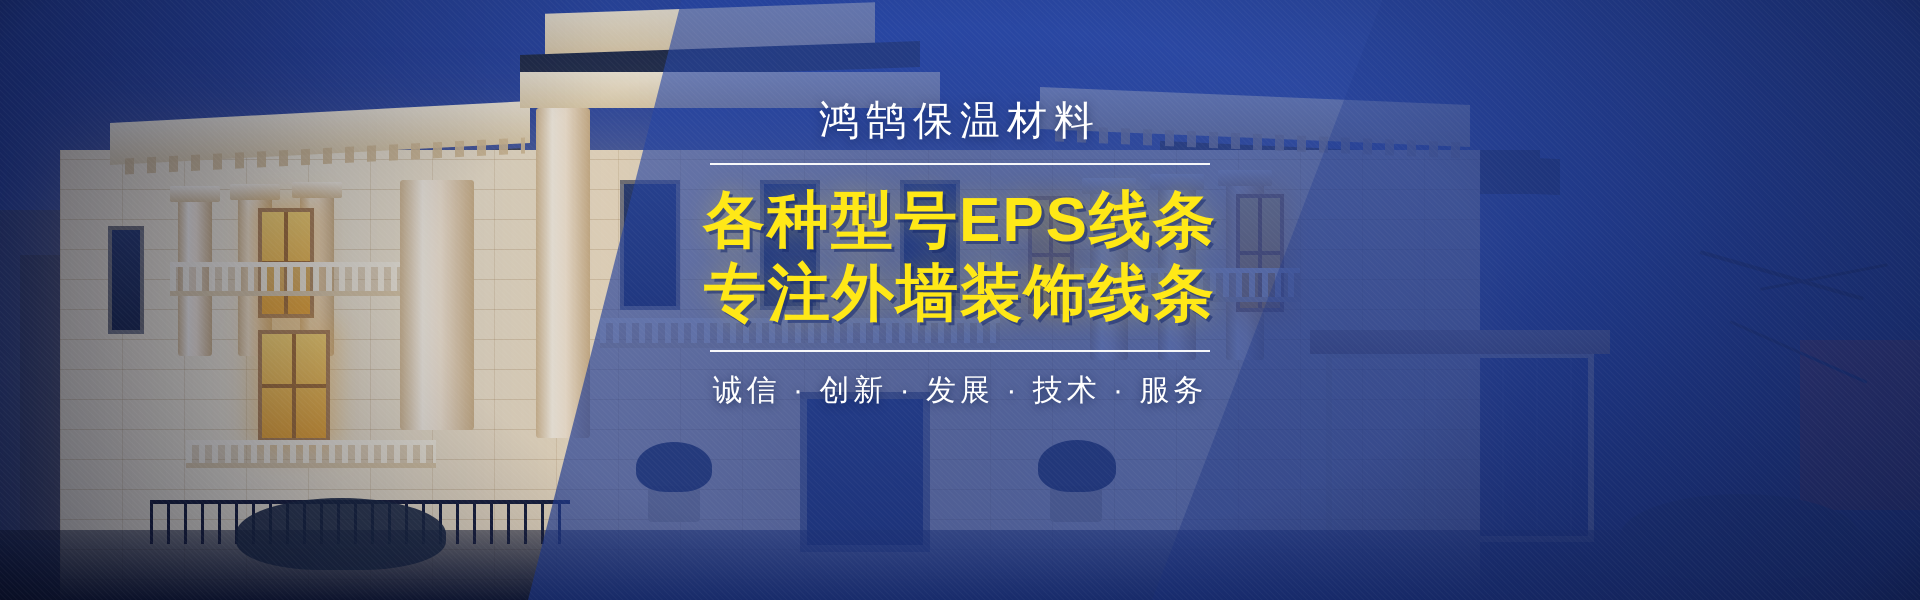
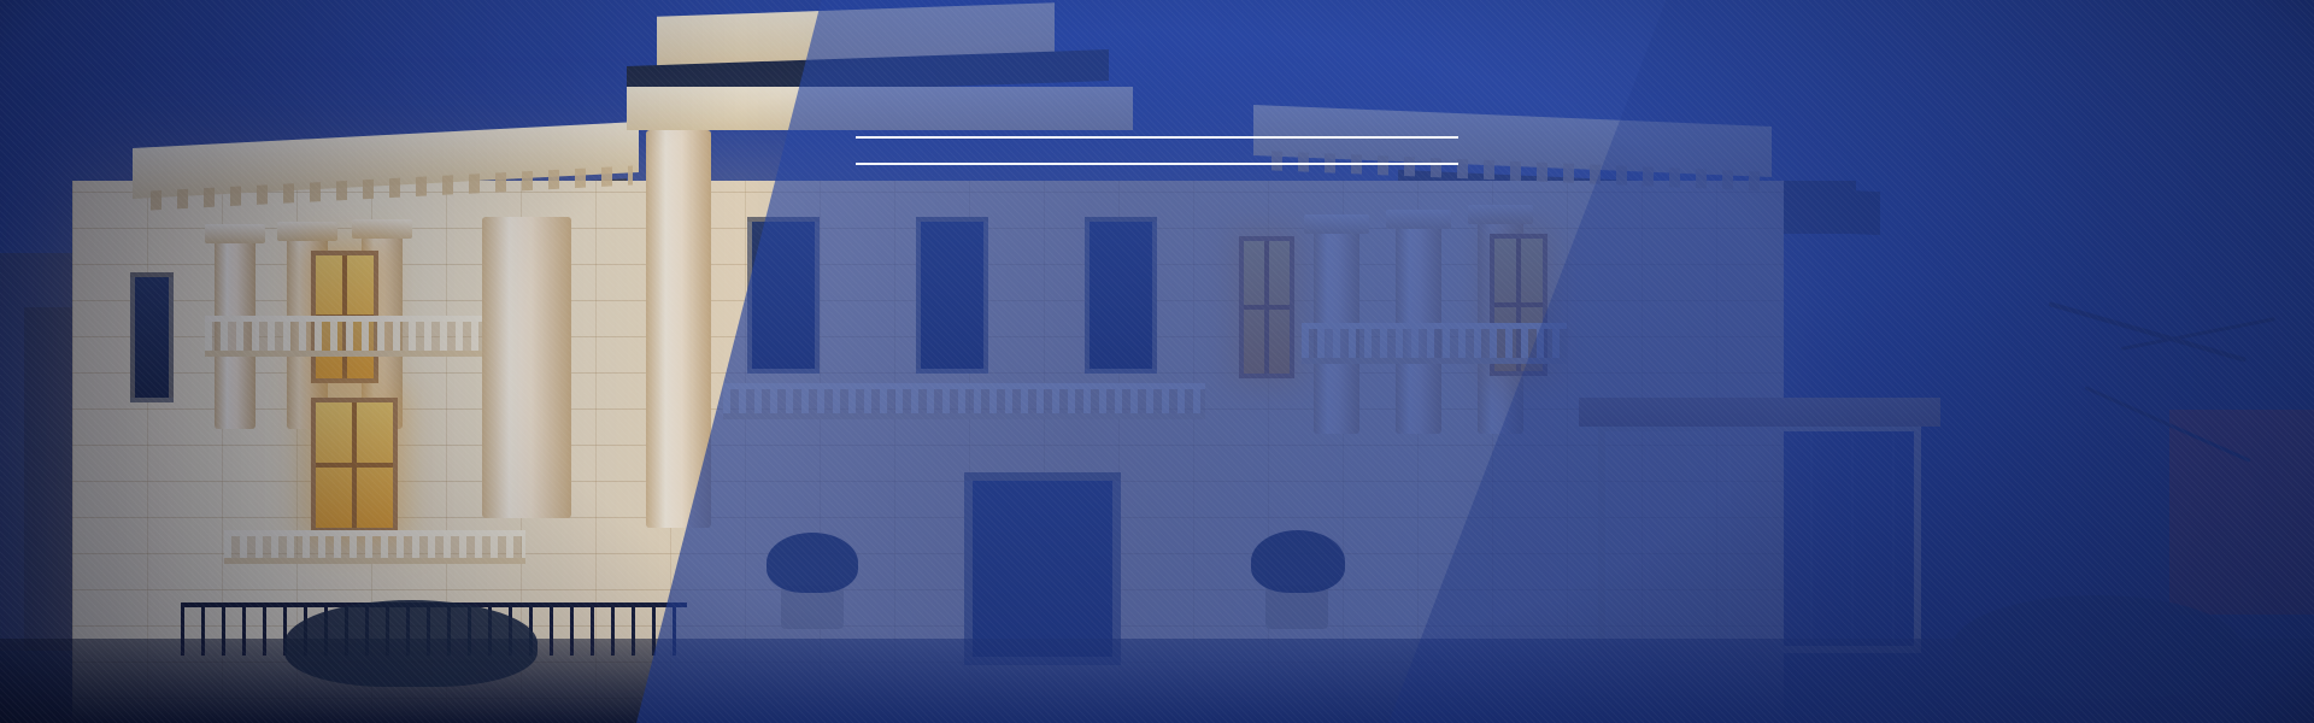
- 鸿鹄保温材料
- 各种型号EPS线条
- 专注外墙装饰线条
- 诚信 · 创新 · 发展 · 技术 · 服务
